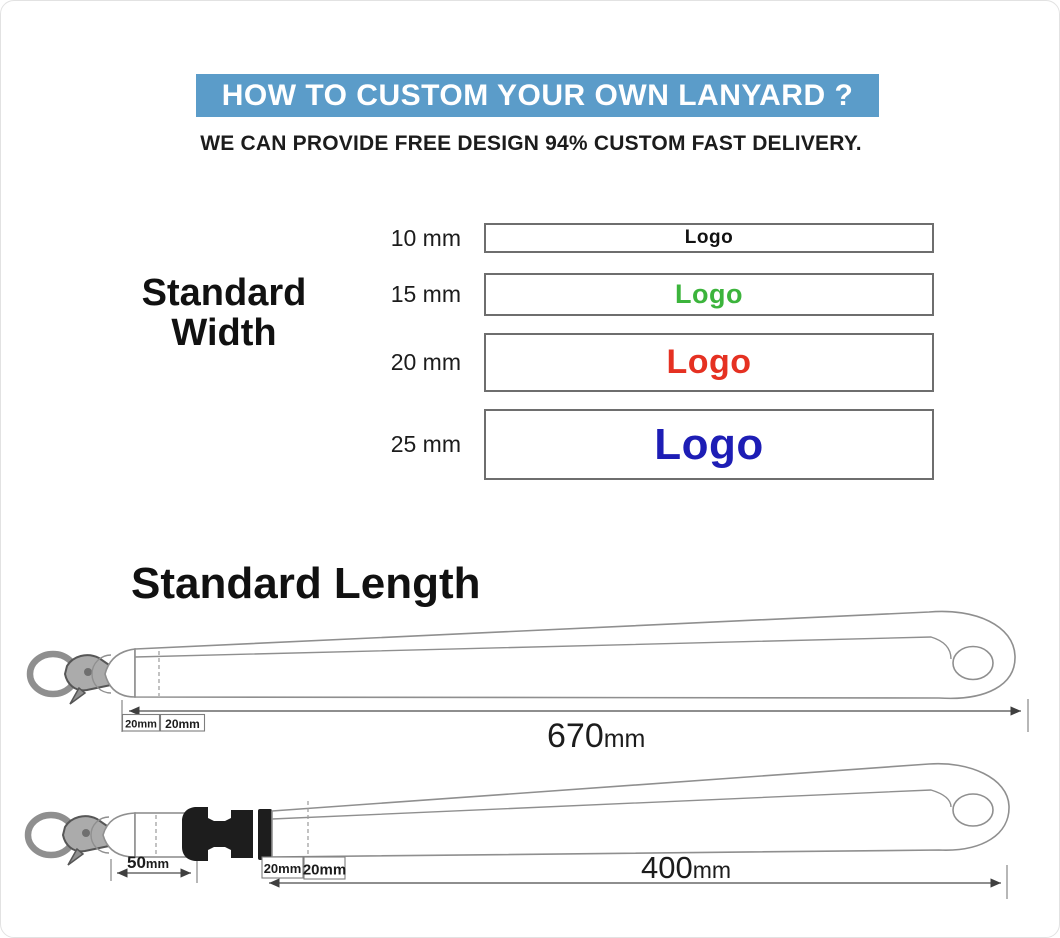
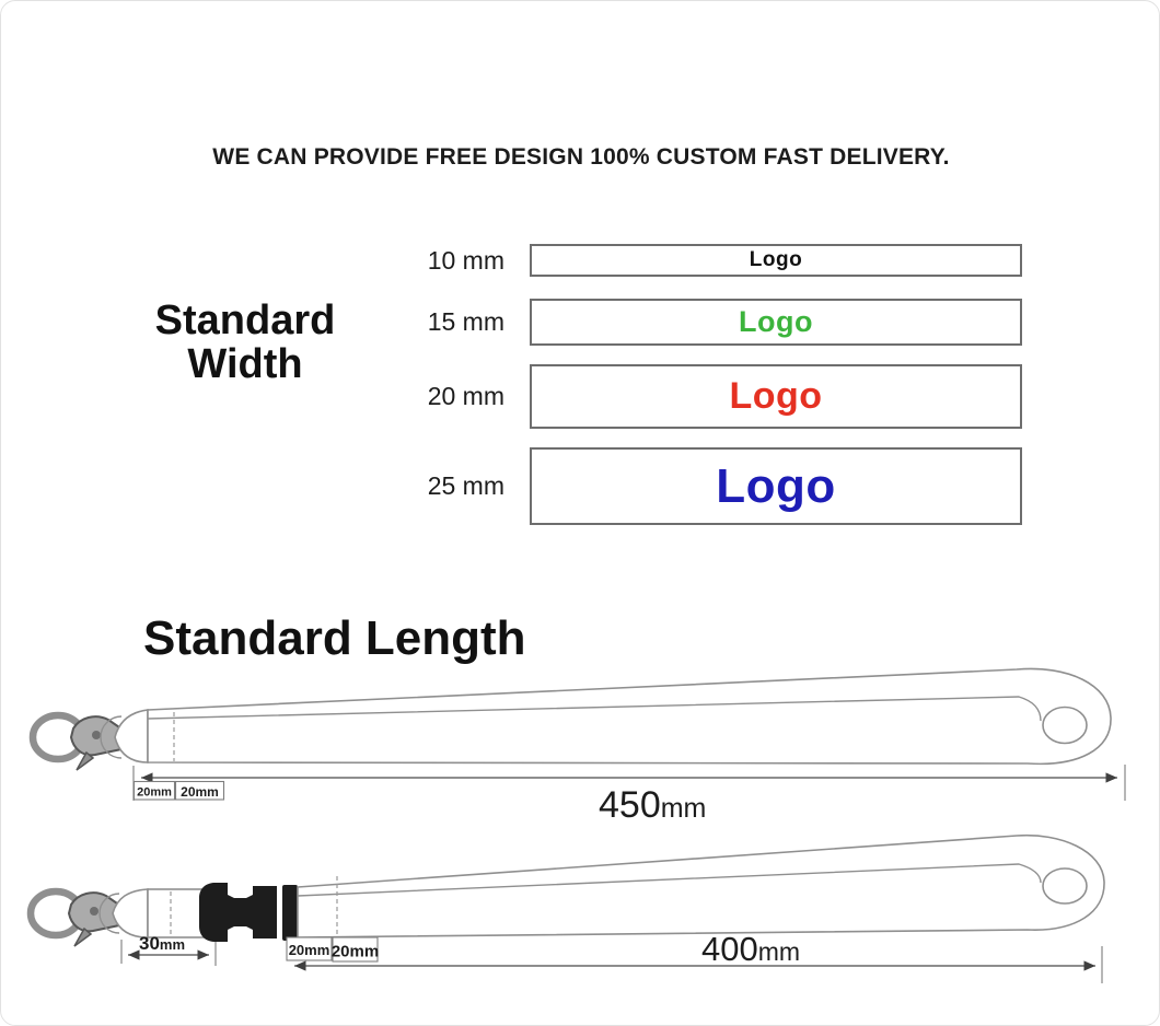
- HOW TO CUSTOM YOUR OWN LANYARD ?
- WE CAN PROVIDE FREE DESIGN 94% CUSTOM FAST DELIVERY.
+ WE CAN PROVIDE FREE DESIGN 100% CUSTOM FAST DELIVERY.
  Standard
  Width
  10 mm
  Logo
  15 mm
  Logo
  20 mm
  Logo
  25 mm
  Logo
  Standard Length
  20mm
  20mm
- 670mm
+ 450mm
- 50mm
+ 30mm
  20mm
  20mm
  400mm
